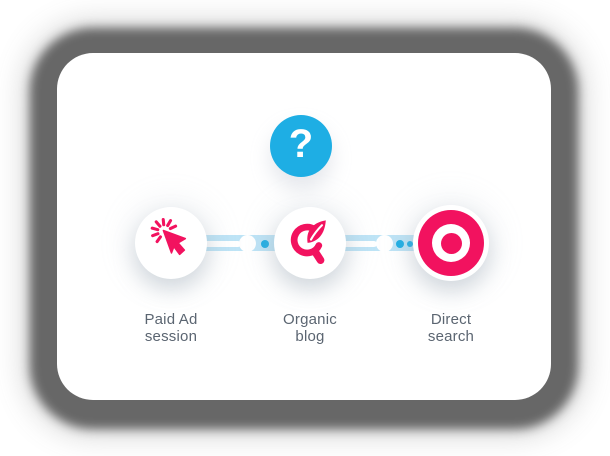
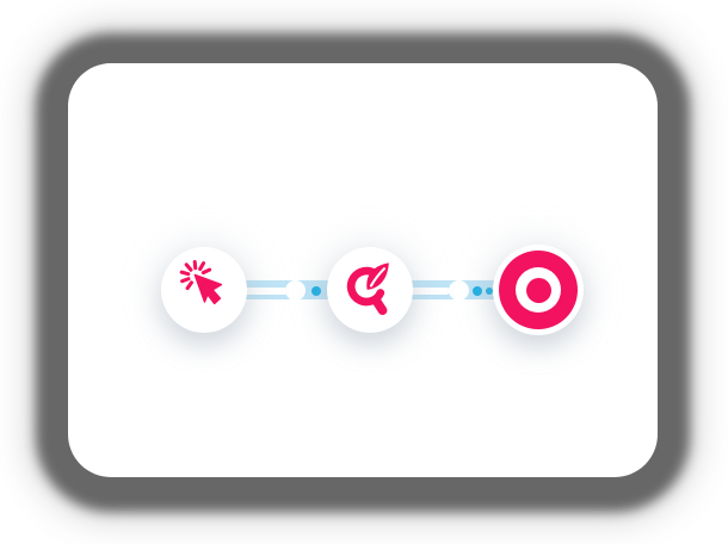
- ?
- Paid Ad
- session
- Organic
- blog
- Direct
- search
